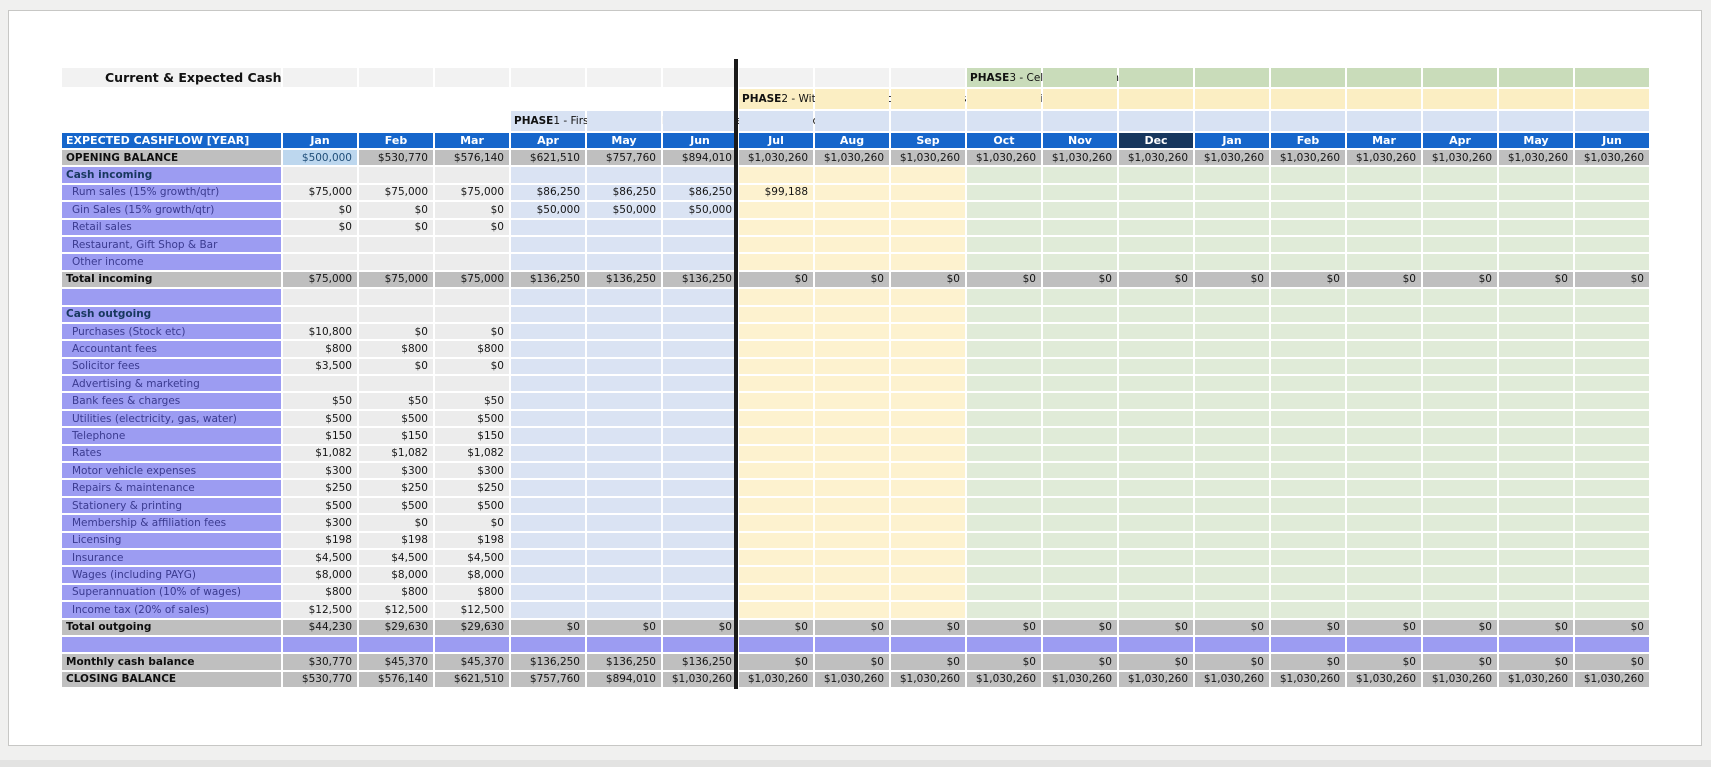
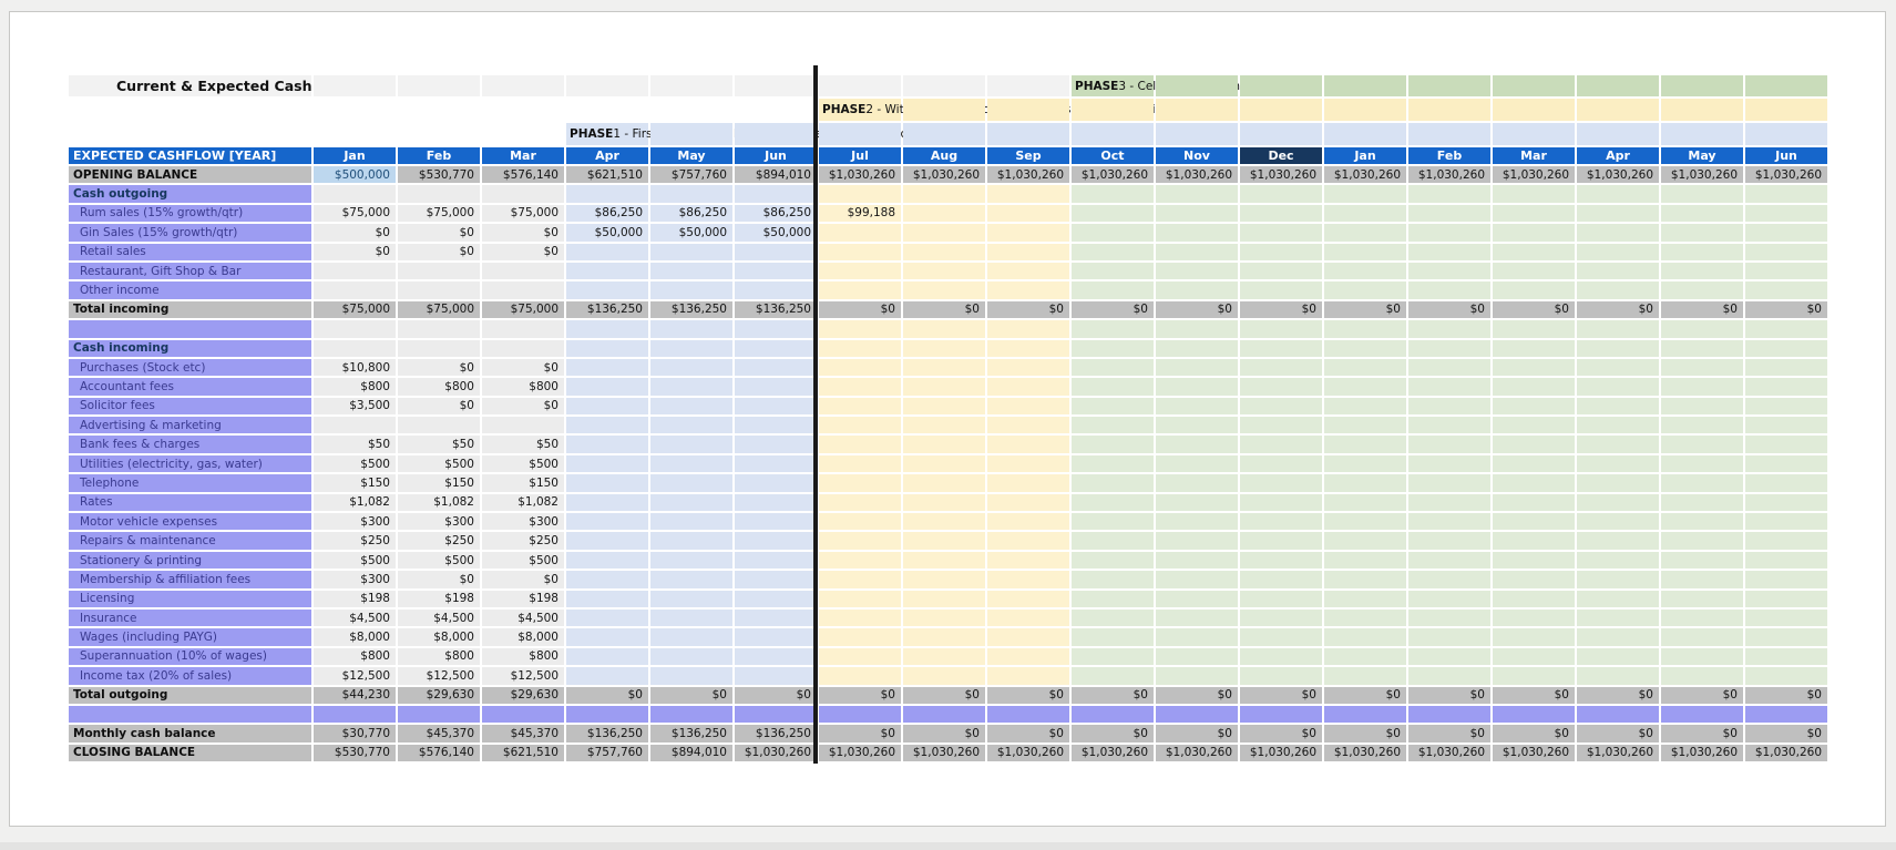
  Current & Expected Cash
  PHASE
  PHASE
  PHASE
  EXPECTED CASHFLOW [YEAR]
  Jan
  Feb
  Mar
  Apr
  May
  Jun
  Jul
  Aug
  Sep
  Oct
  Nov
  Dec
  Jan
  Feb
  Mar
  Apr
  May
  Jun
  OPENING BALANCE
  $500,000
  $530,770
  $576,140
  $621,510
  $757,760
  $894,010
  $1,030,260
  $1,030,260
  $1,030,260
  $1,030,260
  $1,030,260
  $1,030,260
  $1,030,260
  $1,030,260
  $1,030,260
  $1,030,260
  $1,030,260
  $1,030,260
- Cash incoming
+ Cash outgoing
  Rum sales (15% growth/qtr)
  $75,000
  $75,000
  $75,000
  $86,250
  $86,250
  $86,250
  $99,188
  Gin Sales (15% growth/qtr)
  $0
  $0
  $0
  $50,000
  $50,000
  $50,000
  Retail sales
  $0
  $0
  $0
  Restaurant, Gift Shop & Bar
  Other income
  Total incoming
  $75,000
  $75,000
  $75,000
  $136,250
  $136,250
  $136,250
  $0
  $0
  $0
  $0
  $0
  $0
  $0
  $0
  $0
  $0
  $0
  $0
- Cash outgoing
+ Cash incoming
  Purchases (Stock etc)
  $10,800
  $0
  $0
  Accountant fees
  $800
  $800
  $800
  Solicitor fees
  $3,500
  $0
  $0
  Advertising & marketing
  Bank fees & charges
  $50
  $50
  $50
  Utilities (electricity, gas, water)
  $500
  $500
  $500
  Telephone
  $150
  $150
  $150
  Rates
  $1,082
  $1,082
  $1,082
  Motor vehicle expenses
  $300
  $300
  $300
  Repairs & maintenance
  $250
  $250
  $250
  Stationery & printing
  $500
  $500
  $500
  Membership & affiliation fees
  $300
  $0
  $0
  Licensing
  $198
  $198
  $198
  Insurance
  $4,500
  $4,500
  $4,500
  Wages (including PAYG)
  $8,000
  $8,000
  $8,000
  Superannuation (10% of wages)
  $800
  $800
  $800
  Income tax (20% of sales)
  $12,500
  $12,500
  $12,500
  Total outgoing
  $44,230
  $29,630
  $29,630
  $0
  $0
  $0
  $0
  $0
  $0
  $0
  $0
  $0
  $0
  $0
  $0
  $0
  $0
  $0
  Monthly cash balance
  $30,770
  $45,370
  $45,370
  $136,250
  $136,250
  $136,250
  $0
  $0
  $0
  $0
  $0
  $0
  $0
  $0
  $0
  $0
  $0
  $0
  CLOSING BALANCE
  $530,770
  $576,140
  $621,510
  $757,760
  $894,010
  $1,030,260
  $1,030,260
  $1,030,260
  $1,030,260
  $1,030,260
  $1,030,260
  $1,030,260
  $1,030,260
  $1,030,260
  $1,030,260
  $1,030,260
  $1,030,260
  $1,030,260
